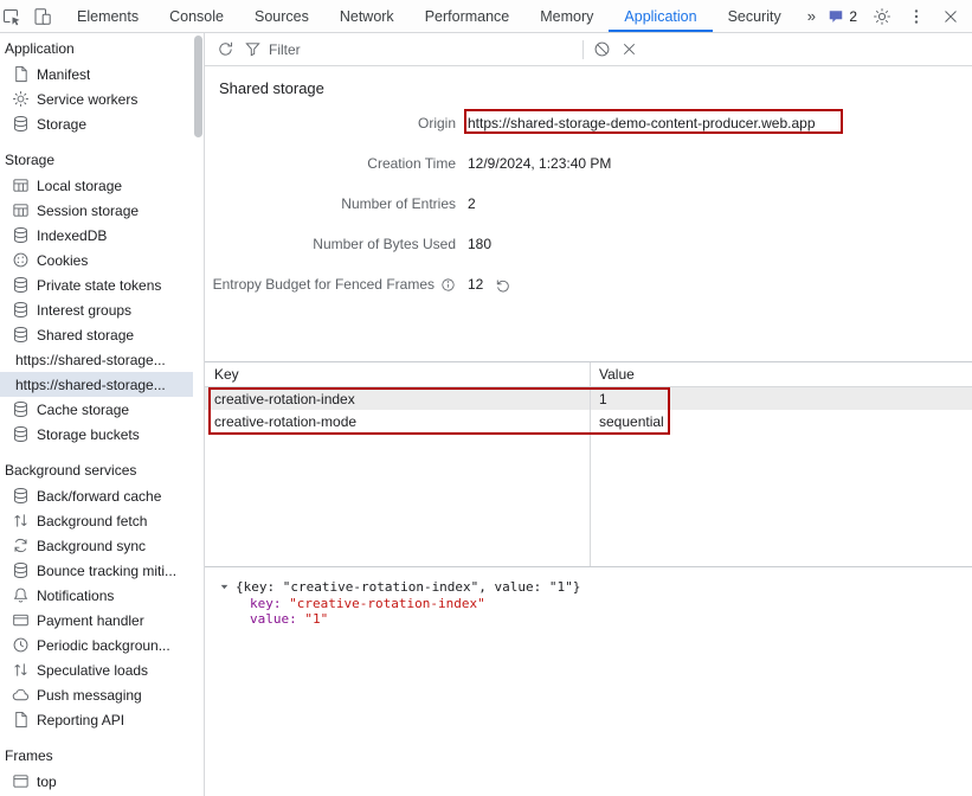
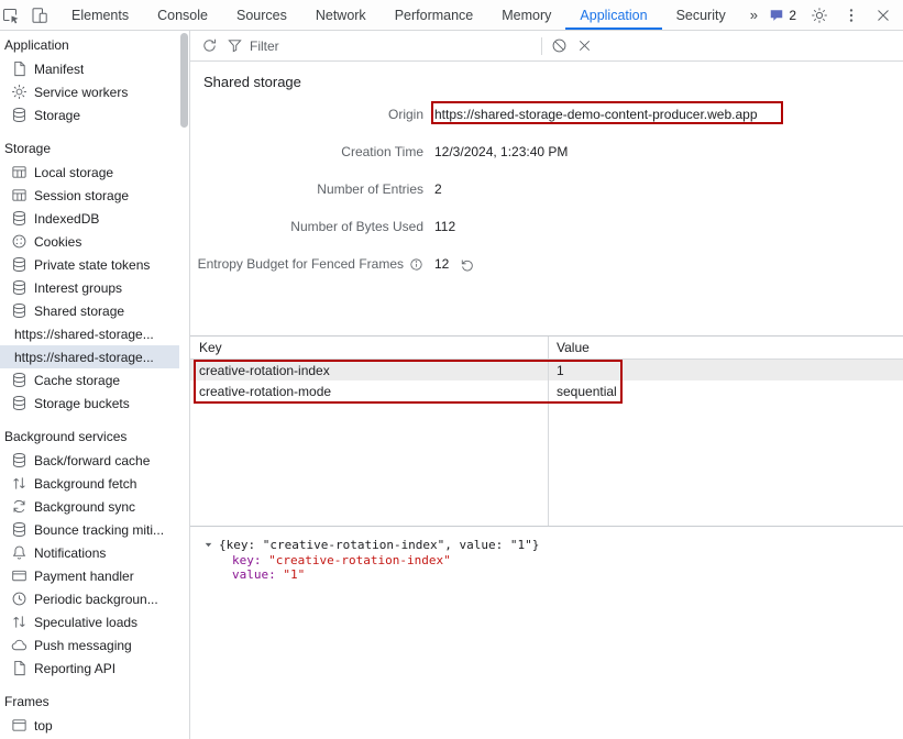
  Elements
  Console
  Sources
  Network
  Performance
  Memory
  Application
  Security
  »
  2
  Application
  Manifest
  Service workers
  Storage
  Storage
  Local storage
  Session storage
  IndexedDB
  Cookies
  Private state tokens
  Interest groups
  Shared storage
  https://shared-storage...
  https://shared-storage...
  Cache storage
  Storage buckets
  Background services
  Back/forward cache
  Background fetch
  Background sync
  Bounce tracking miti...
  Notifications
  Payment handler
  Periodic backgroun...
  Speculative loads
  Push messaging
  Reporting API
  Frames
  top
  Filter
  Shared storage
  Origin
  https://shared-storage-demo-content-producer.web.app
  Creation Time
- 12/9/2024, 1:23:40 PM
+ 12/3/2024, 1:23:40 PM
  Number of Entries
  2
  Number of Bytes Used
- 180
+ 112
  Entropy Budget for Fenced Frames
  12
  Key
  Value
  creative-rotation-index
  1
  creative-rotation-mode
  sequential
  {key: "creative-rotation-index", value: "1"}
  key "creative-rotation-index"
  value "1"
